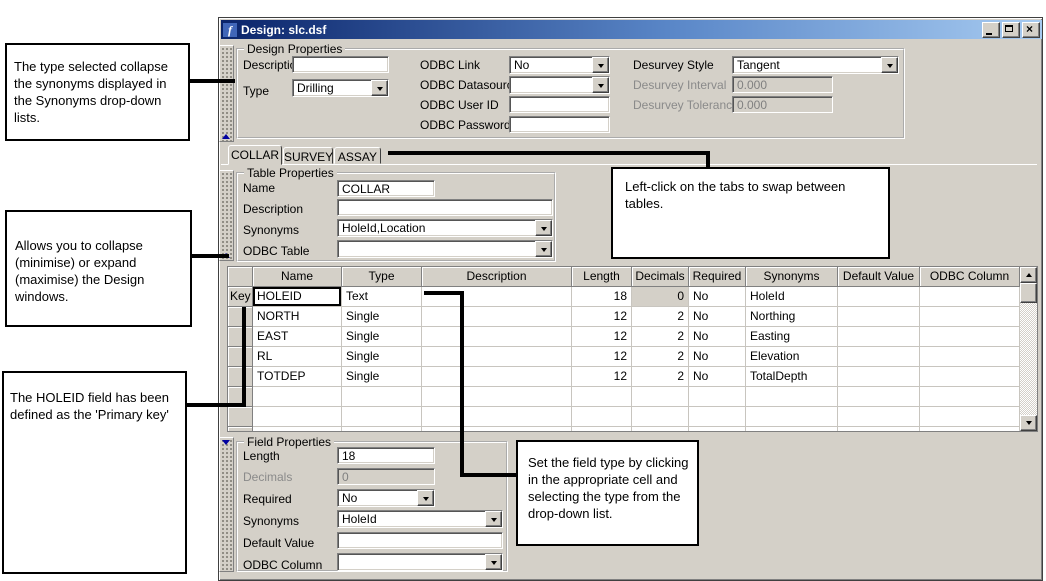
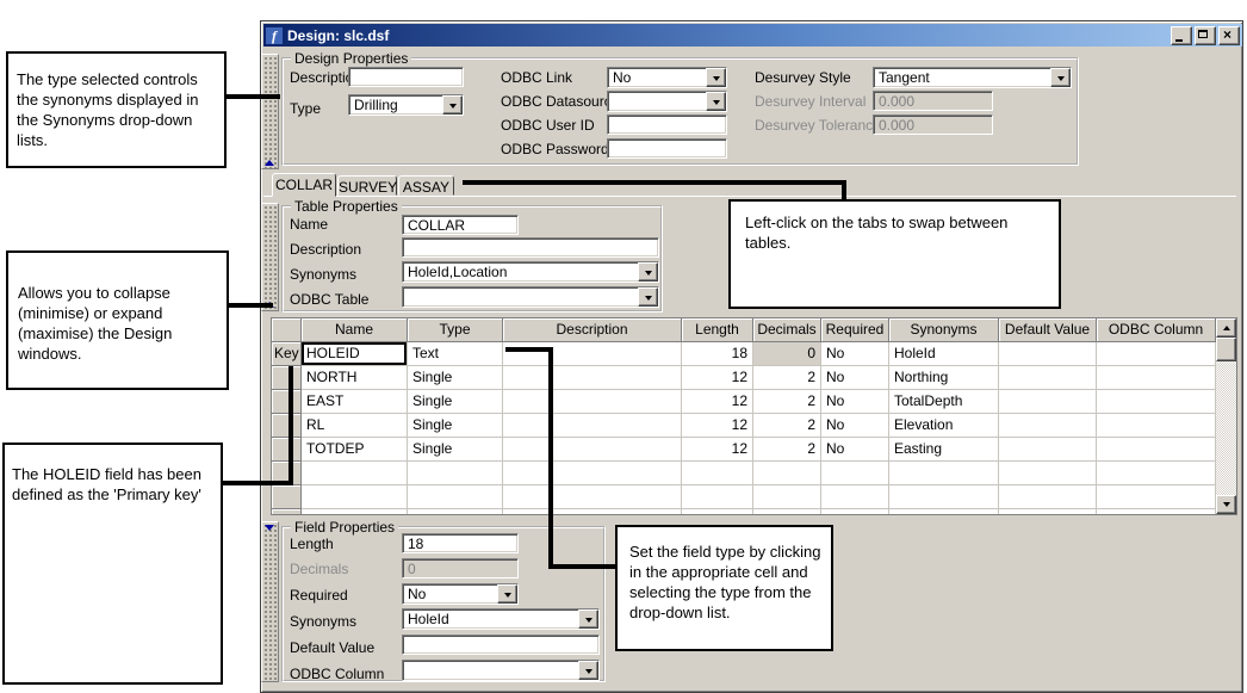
  f
  Design: slc.dsf
  Design Properties
  Descripti
  Type
  Drilling
  ODBC Link
  No
  ODBC Datasour
  ODBC User ID
  ODBC Password
  Desurvey Style
  Tangent
  Desurvey Interval
  0.000
  Desurvey Toleranc
  0.000
  COLLAR
  SURVEY
  ASSAY
  Table Properties
  Name
  COLLAR
  Description
  Synonyms
  HoleId,Location
  ODBC Table
  Name
  Type
  Description
  Length
  Decimals
  Required
  Synonyms
  Default Value
  ODBC Column
  Key
  HOLEID
  Text
  18
  0
  No
  HoleId
  NORTH
  Single
  12
  2
  No
  Northing
  EAST
  Single
  12
  2
  No
- Easting
+ TotalDepth
  RL
  Single
  12
  2
  No
  Elevation
  TOTDEP
  Single
  12
  2
  No
- TotalDepth
+ Easting
  Field Properties
  Length
  18
  Decimals
  0
  Required
  No
  Synonyms
  HoleId
  Default Value
  ODBC Column
- The type selected collapse the synonyms displayed in the Synonyms drop-down lists.
+ The type selected controls the synonyms displayed in the Synonyms drop-down lists.
  Allows you to collapse (minimise) or expand (maximise) the Design windows.
  The HOLEID field has been defined as the 'Primary key'
  Left-click on the tabs to swap between tables.
  Set the field type by clicking in the appropriate cell and selecting the type from the drop-down list.
